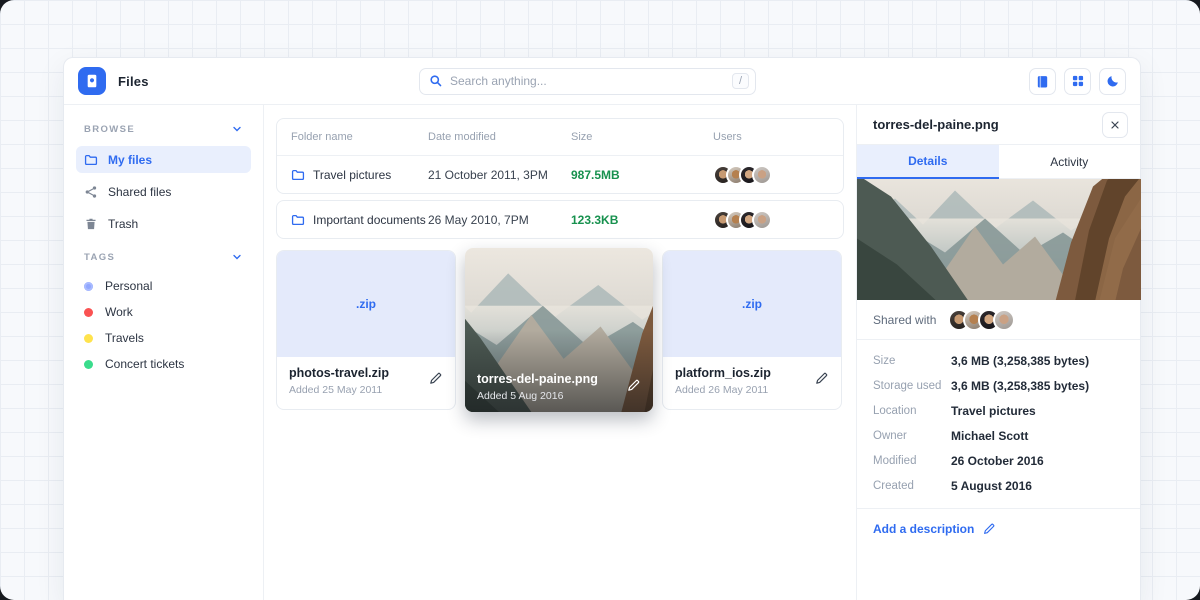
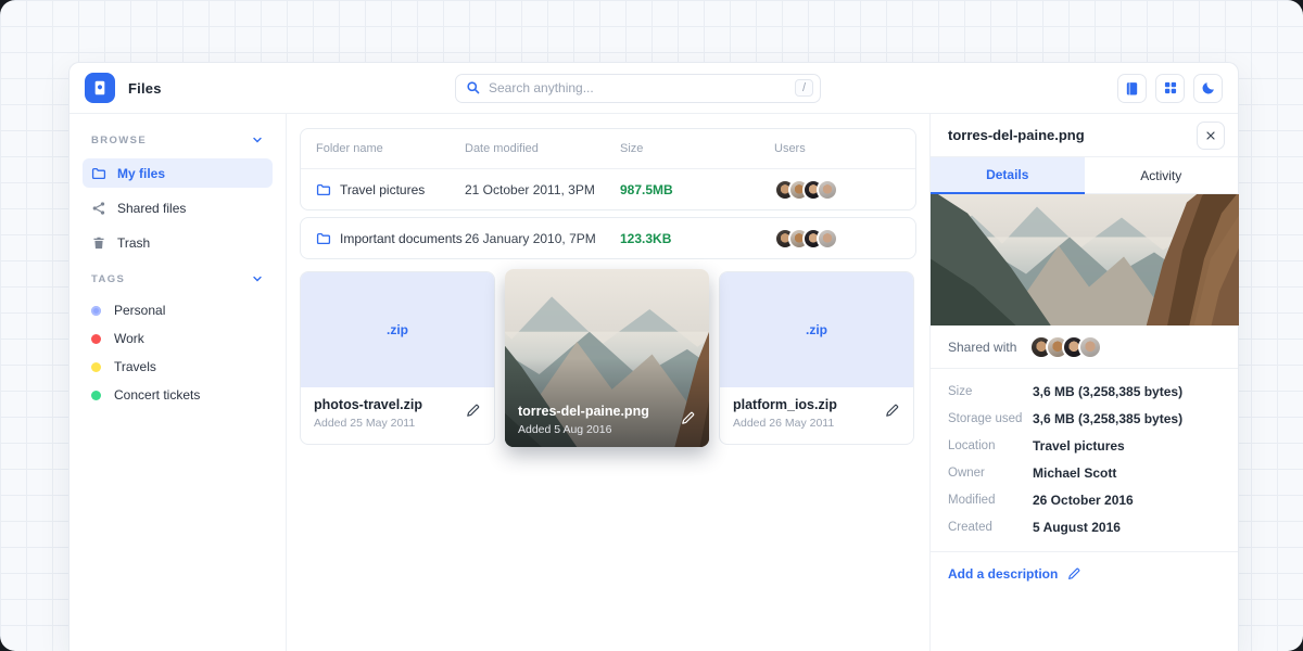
  Files
  Search anything...
  /
  BROWSE
  My files
  Shared files
  Trash
  TAGS
  Personal
  Work
  Travels
  Concert tickets
  Folder name
  Date modified
  Size
  Users
  Travel pictures
  21 October 2011, 3PM
  987.5MB
  Important documents
- 26 May 2010, 7PM
+ 26 January 2010, 7PM
  123.3KB
  .zip
  photos-travel.zip
  Added 25 May 2011
  torres-del-paine.png
  Added 5 Aug 2016
  .zip
  platform_ios.zip
  Added 26 May 2011
  torres-del-paine.png
  Details
  Activity
  Shared with
  Size
  3,6 MB (3,258,385 bytes)
  Storage used
  3,6 MB (3,258,385 bytes)
  Location
  Travel pictures
  Owner
  Michael Scott
  Modified
  26 October 2016
  Created
  5 August 2016
  Add a description
